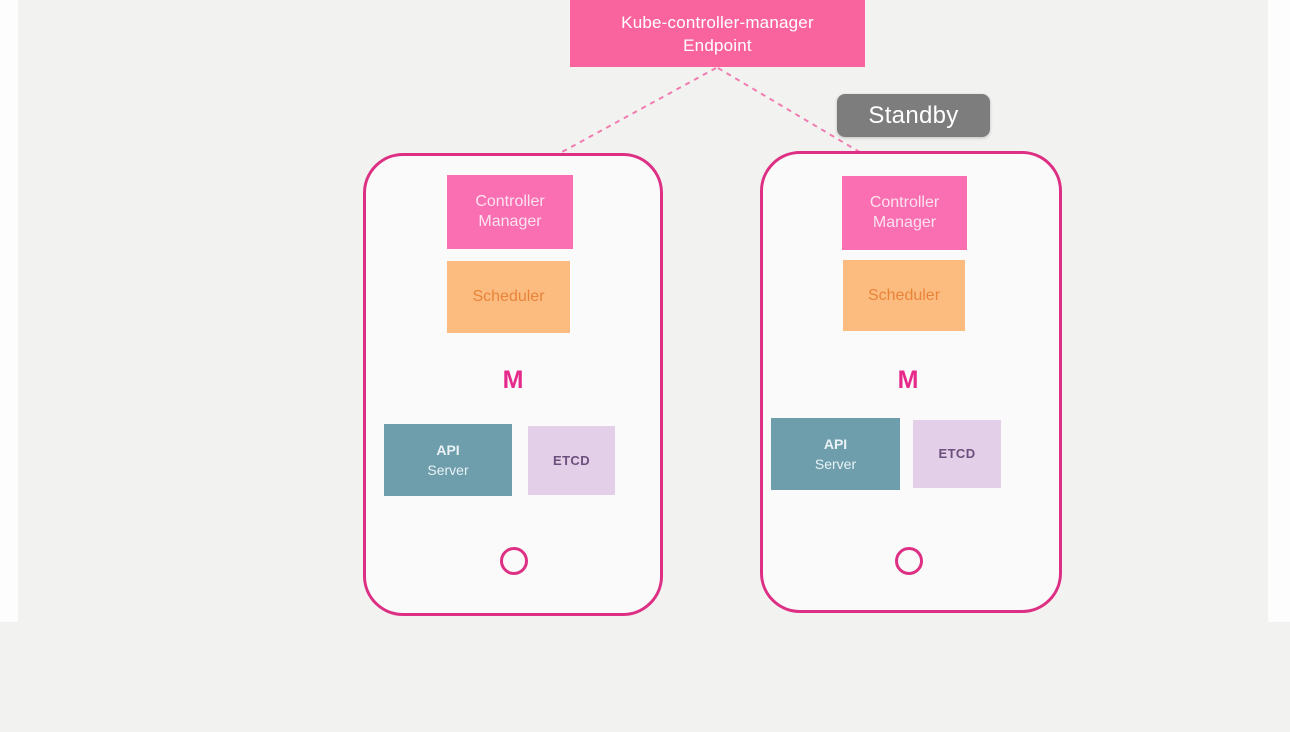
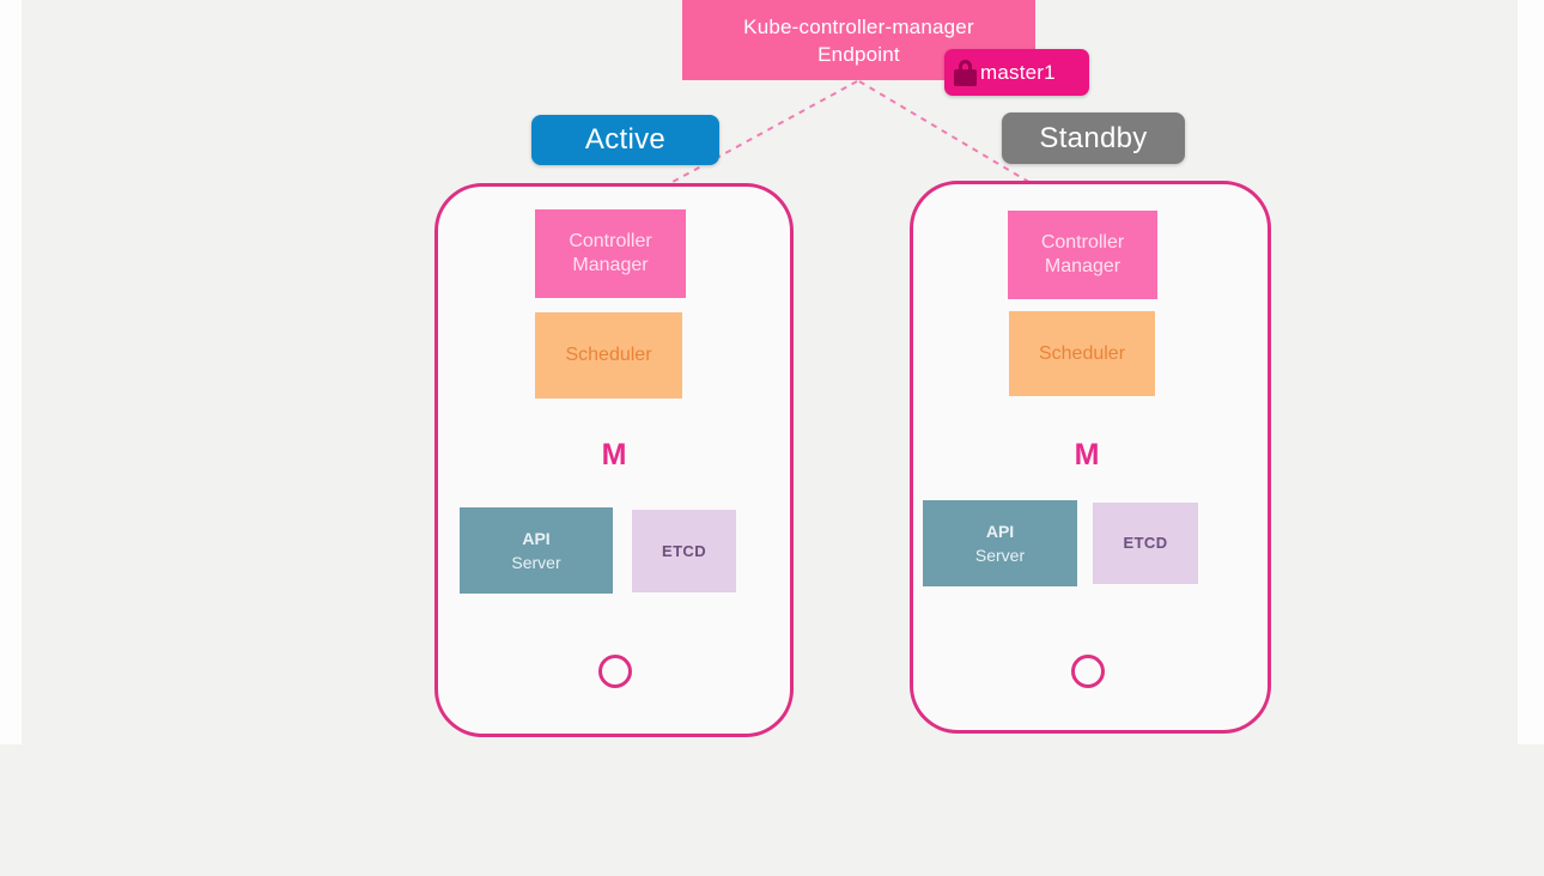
  Kube-controller-manager
  Endpoint
+ master1
+ Active
  Standby
  Controller
  Manager
  Scheduler
  M
  API
  Server
  ETCD
  Controller
  Manager
  Scheduler
  M
  API
  Server
  ETCD
